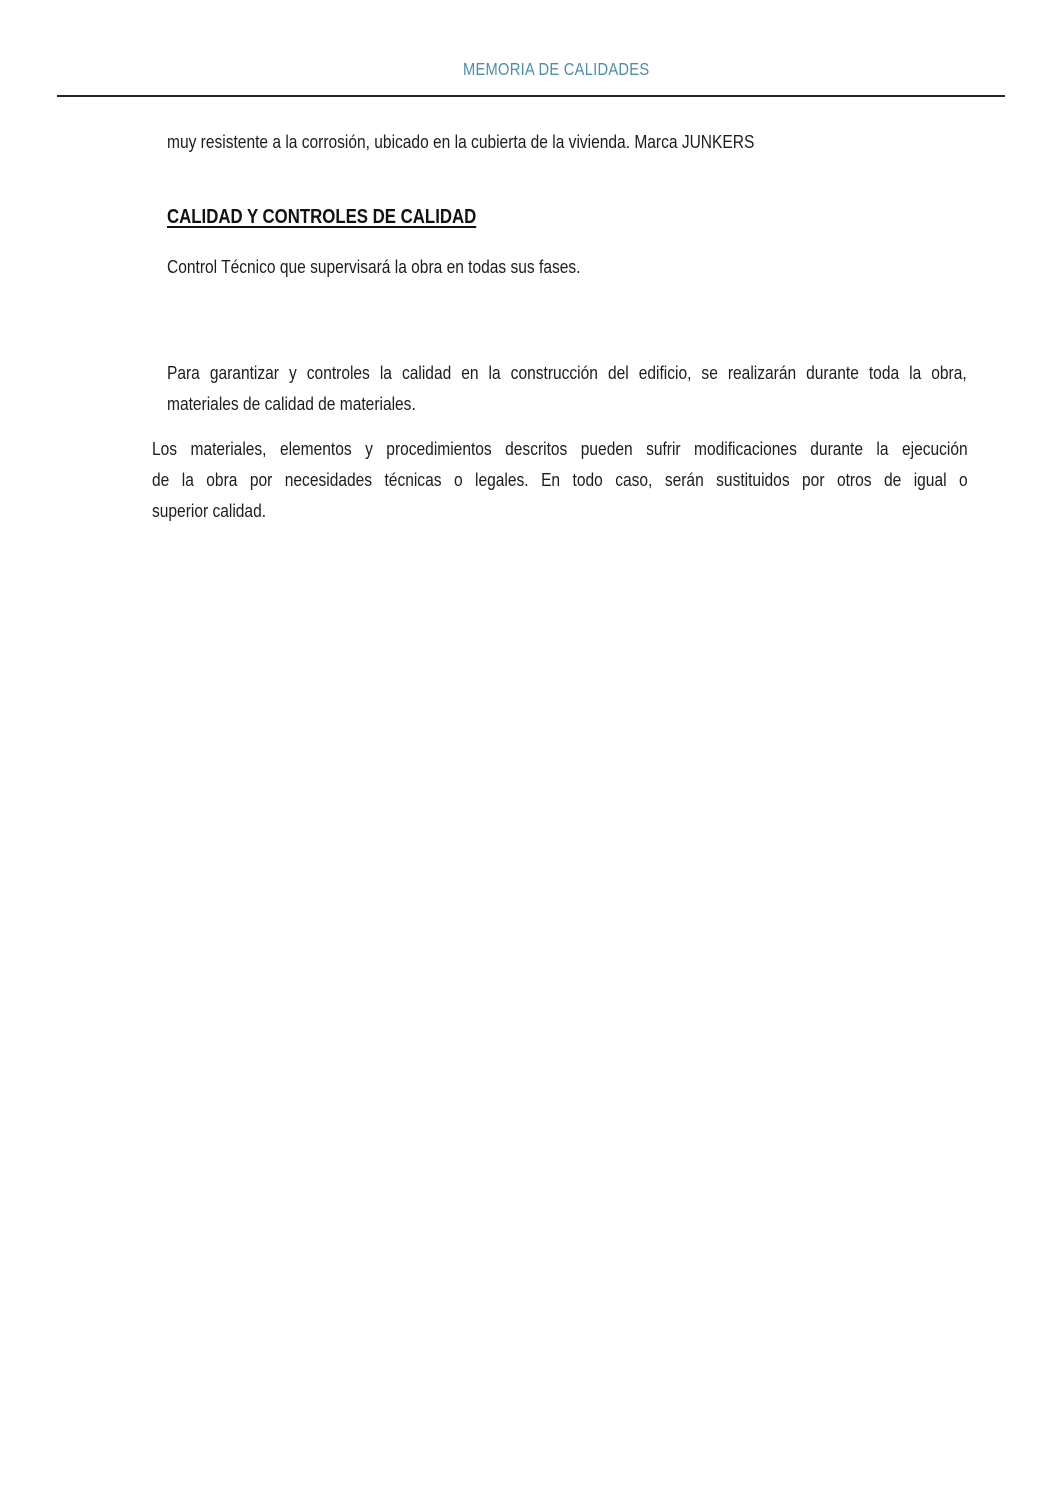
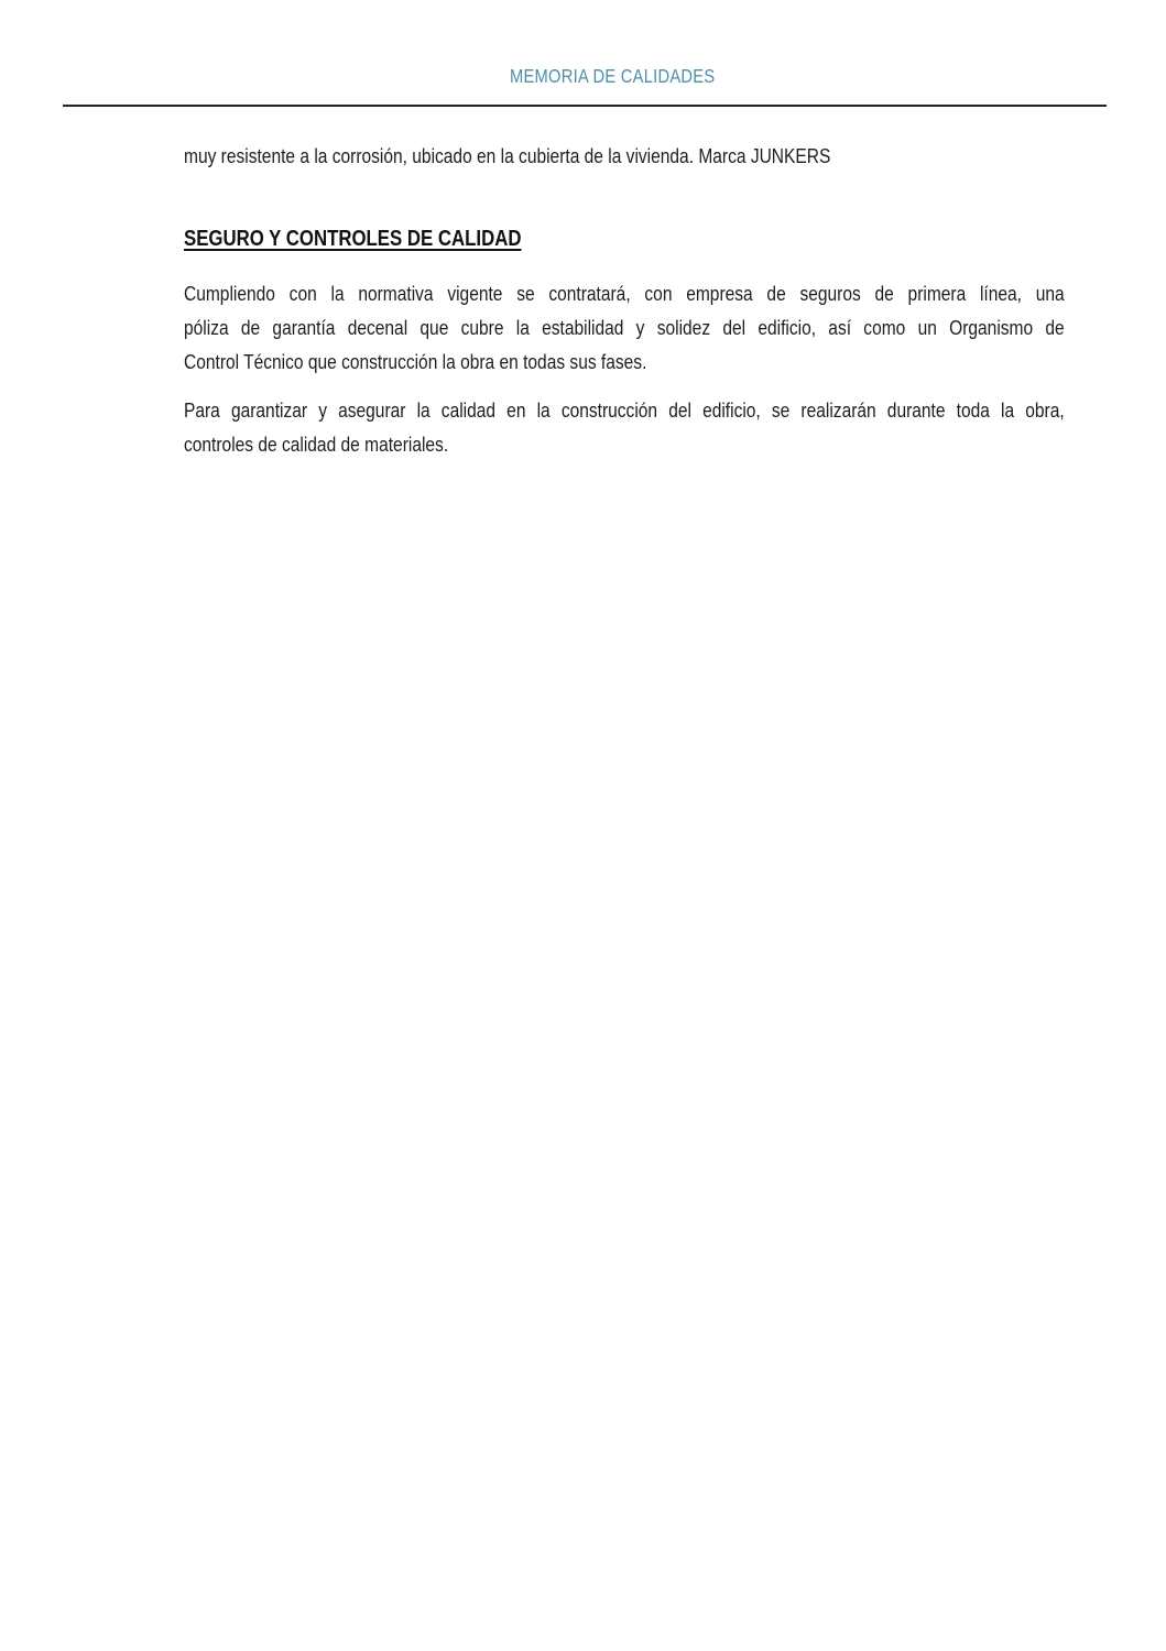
  MEMORIA DE CALIDADES
  muy resistente a la corrosión, ubicado en la cubierta de la vivienda. Marca JUNKERS
- CALIDAD Y CONTROLES DE CALIDAD
+ SEGURO Y CONTROLES DE CALIDAD
+ Cumpliendo con la normativa vigente se contratará, con empresa de seguros de primera línea, una
+ póliza de garantía decenal que cubre la estabilidad y solidez del edificio, así como un Organismo de
- Control Técnico que supervisará la obra en todas sus fases.
+ Control Técnico que construcción la obra en todas sus fases.
- Para garantizar y controles la calidad en la construcción del edificio, se realizarán durante toda la obra,
+ Para garantizar y asegurar la calidad en la construcción del edificio, se realizarán durante toda la obra,
- materiales de calidad de materiales.
+ controles de calidad de materiales.
- Los materiales, elementos y procedimientos descritos pueden sufrir modificaciones durante la ejecución
- de la obra por necesidades técnicas o legales. En todo caso, serán sustituidos por otros de igual o
- superior calidad.
